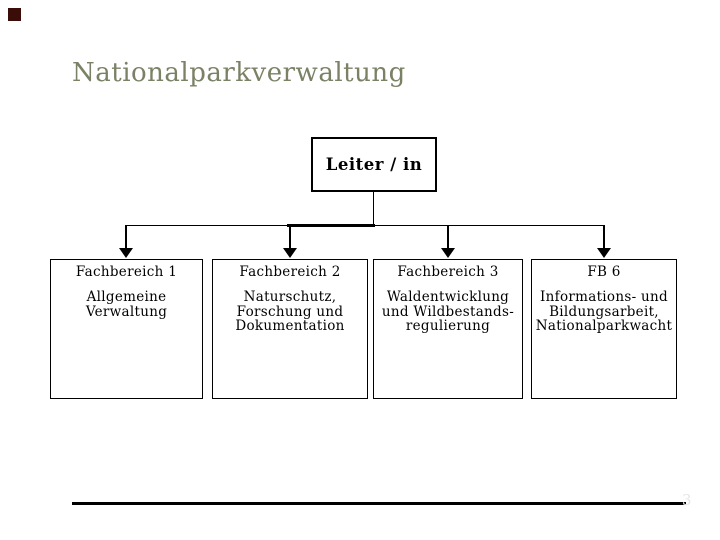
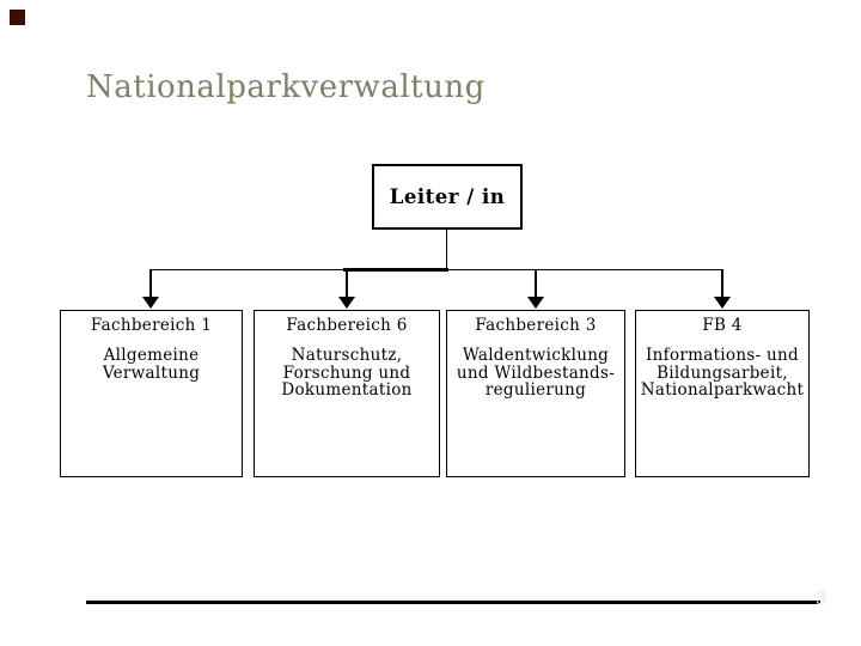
  Nationalparkverwaltung
  Leiter / in
  Fachbereich 1
  Allgemeine
  Verwaltung
- Fachbereich 2
+ Fachbereich 6
  Naturschutz,
  Forschung und
  Dokumentation
  Fachbereich 3
  Waldentwicklung
  und Wildbestands-
  regulierung
- FB 6
+ FB 4
  Informations- und
  Bildungsarbeit,
  Nationalparkwacht
  3
